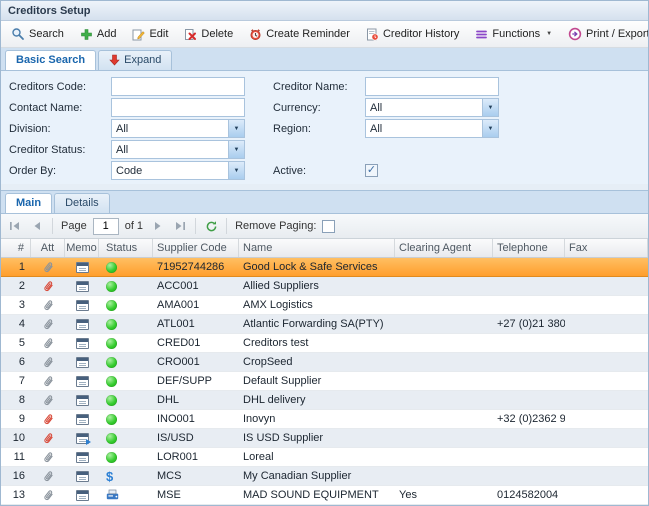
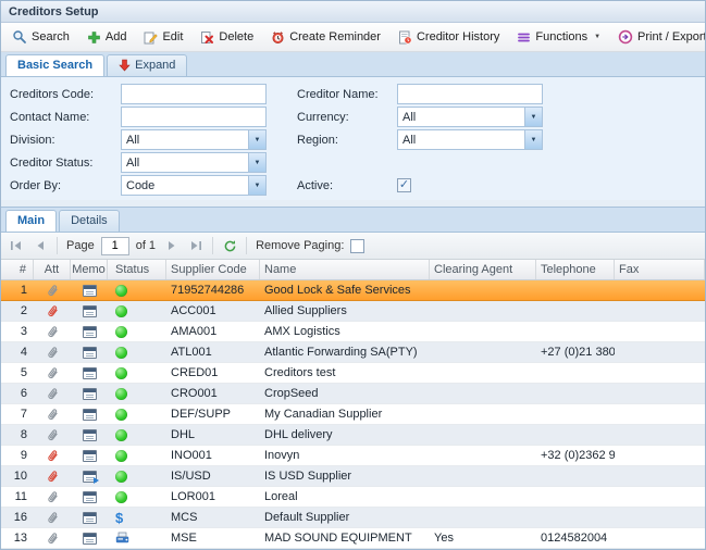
  Creditors Setup
  Search
  Add
  Edit
  Delete
  Create Reminder
  Creditor History
  Functions
  Print / Expor
  Basic Search
  Expand
  Creditors Code:
  Creditor Name:
  Contact Name:
  Currency:
  All
  Division:
  All
  Region:
  All
  Creditor Status:
  All
  Order By:
  Code
  Active:
  Main
  Details
  Page
  1
  of 1
  Remove Paging:
  #
  Att
  Memo
  Status
  Supplier Code
  Name
  Clearing Agent
  Telephone
  Fax
  1
  71952744286
  Good Lock & Safe Services
  2
  ACC001
  Allied Suppliers
  3
  AMA001
  AMX Logistics
  4
  ATL001
  Atlantic Forwarding SA(PTY)
  +27 (0)21 380
  5
  CRED01
  Creditors test
  6
  CRO001
  CropSeed
  7
  DEF/SUPP
- Default Supplier
+ My Canadian Supplier
  8
  DHL
  DHL delivery
  9
  INO001
  Inovyn
  +32 (0)2362 9
  10
  IS/USD
  IS USD Supplier
  11
  LOR001
  Loreal
  16
  $
  MCS
- My Canadian Supplier
+ Default Supplier
  13
  MSE
  MAD SOUND EQUIPMENT
  Yes
  0124582004
